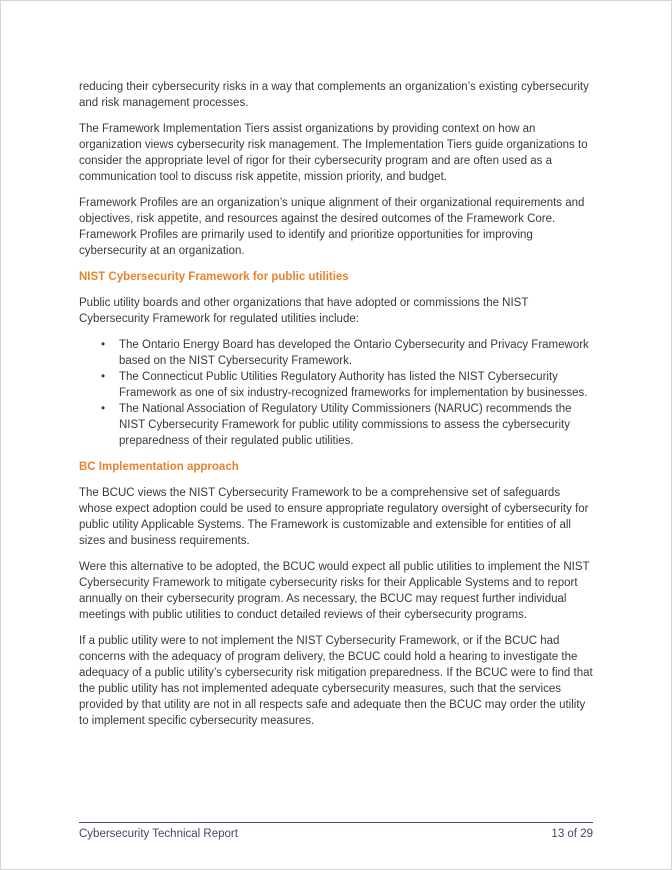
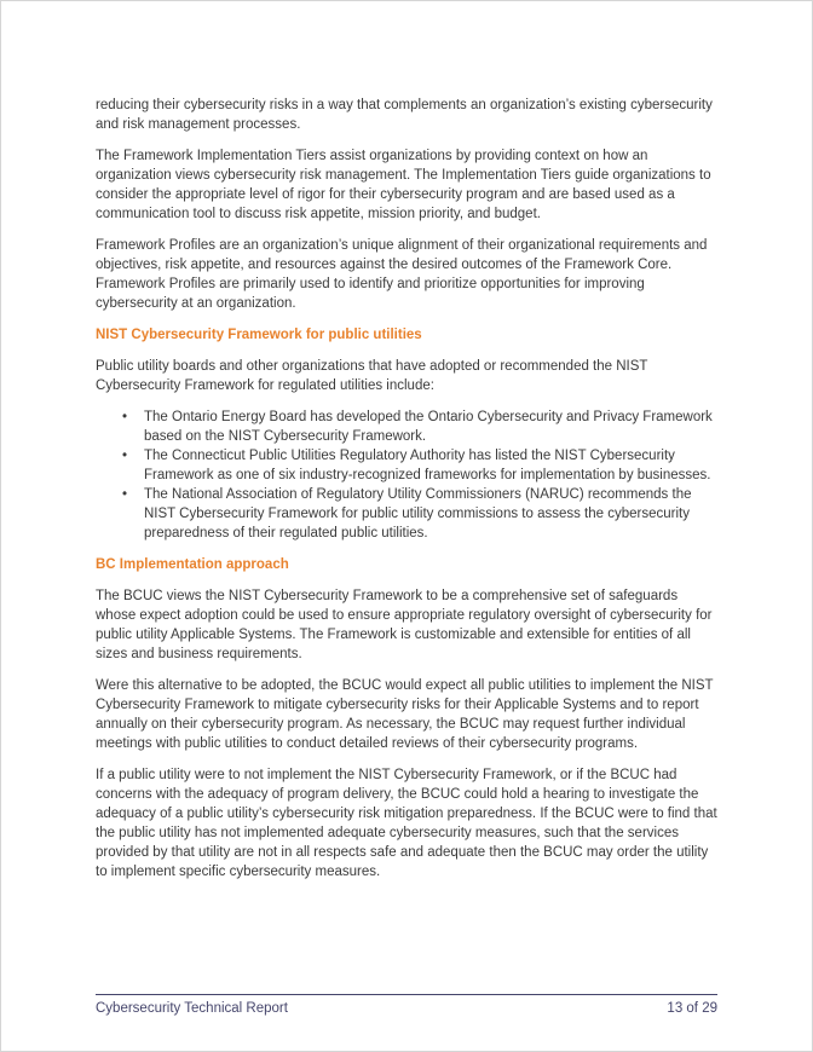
  reducing their cybersecurity risks in a way that complements an organization’s existing cybersecurity and risk management processes.
- The Framework Implementation Tiers assist organizations by providing context on how an organization views cybersecurity risk management. The Implementation Tiers guide organizations to consider the appropriate level of rigor for their cybersecurity program and are often used as a communication tool to discuss risk appetite, mission priority, and budget.
+ The Framework Implementation Tiers assist organizations by providing context on how an organization views cybersecurity risk management. The Implementation Tiers guide organizations to consider the appropriate level of rigor for their cybersecurity program and are based used as a communication tool to discuss risk appetite, mission priority, and budget.
  Framework Profiles are an organization’s unique alignment of their organizational requirements and objectives, risk appetite, and resources against the desired outcomes of the Framework Core. Framework Profiles are primarily used to identify and prioritize opportunities for improving cybersecurity at an organization.
  NIST Cybersecurity Framework for public utilities
- Public utility boards and other organizations that have adopted or commissions the NIST Cybersecurity Framework for regulated utilities include:
+ Public utility boards and other organizations that have adopted or recommended the NIST Cybersecurity Framework for regulated utilities include:
  •
  The Ontario Energy Board has developed the Ontario Cybersecurity and Privacy Framework based on the NIST Cybersecurity Framework.
  •
  The Connecticut Public Utilities Regulatory Authority has listed the NIST Cybersecurity Framework as one of six industry-recognized frameworks for implementation by businesses.
  •
  The National Association of Regulatory Utility Commissioners (NARUC) recommends the NIST Cybersecurity Framework for public utility commissions to assess the cybersecurity preparedness of their regulated public utilities.
  BC Implementation approach
  The BCUC views the NIST Cybersecurity Framework to be a comprehensive set of safeguards whose expect adoption could be used to ensure appropriate regulatory oversight of cybersecurity for public utility Applicable Systems. The Framework is customizable and extensible for entities of all sizes and business requirements.
  Were this alternative to be adopted, the BCUC would expect all public utilities to implement the NIST Cybersecurity Framework to mitigate cybersecurity risks for their Applicable Systems and to report annually on their cybersecurity program. As necessary, the BCUC may request further individual meetings with public utilities to conduct detailed reviews of their cybersecurity programs.
  If a public utility were to not implement the NIST Cybersecurity Framework, or if the BCUC had concerns with the adequacy of program delivery, the BCUC could hold a hearing to investigate the adequacy of a public utility’s cybersecurity risk mitigation preparedness. If the BCUC were to find that the public utility has not implemented adequate cybersecurity measures, such that the services provided by that utility are not in all respects safe and adequate then the BCUC may order the utility to implement specific cybersecurity measures.
  Cybersecurity Technical Report
  13 of 29
